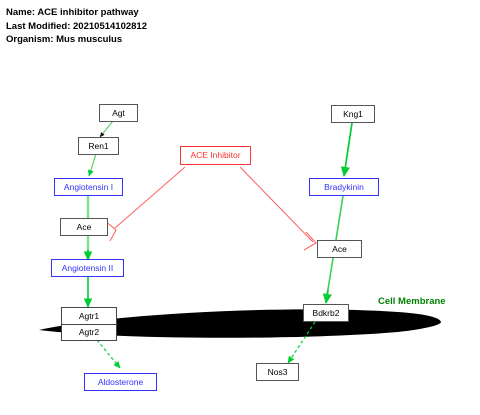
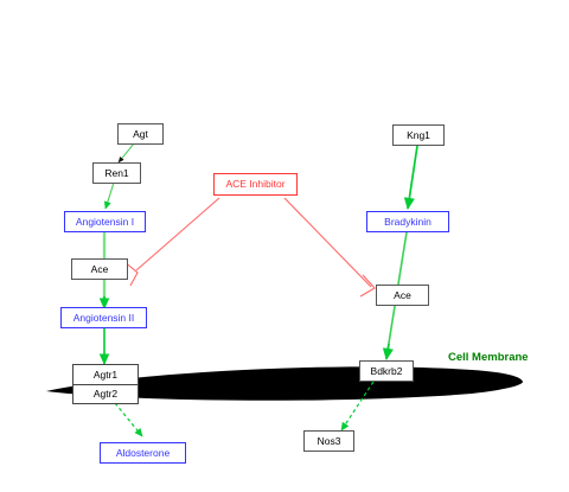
- Name: ACE inhibitor pathway
- Last Modified: 20210514102812
- Organism: Mus musculus
  Agt
  Ren1
  Angiotensin I
  Ace
  Angiotensin II
  Agtr1
  Agtr2
  Aldosterone
  ACE Inhibitor
  Kng1
  Bradykinin
  Ace
  Bdkrb2
  Nos3
  Cell Membrane
